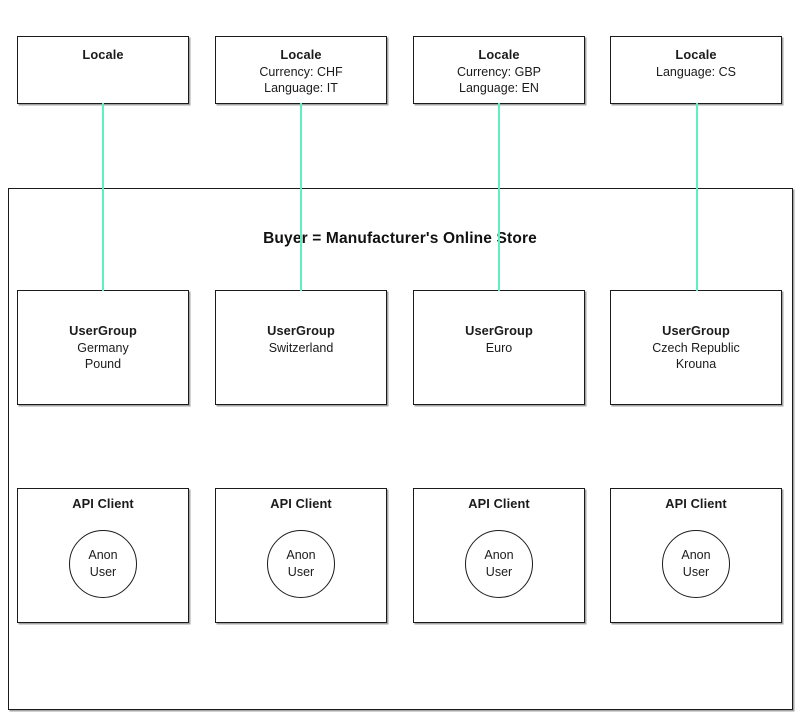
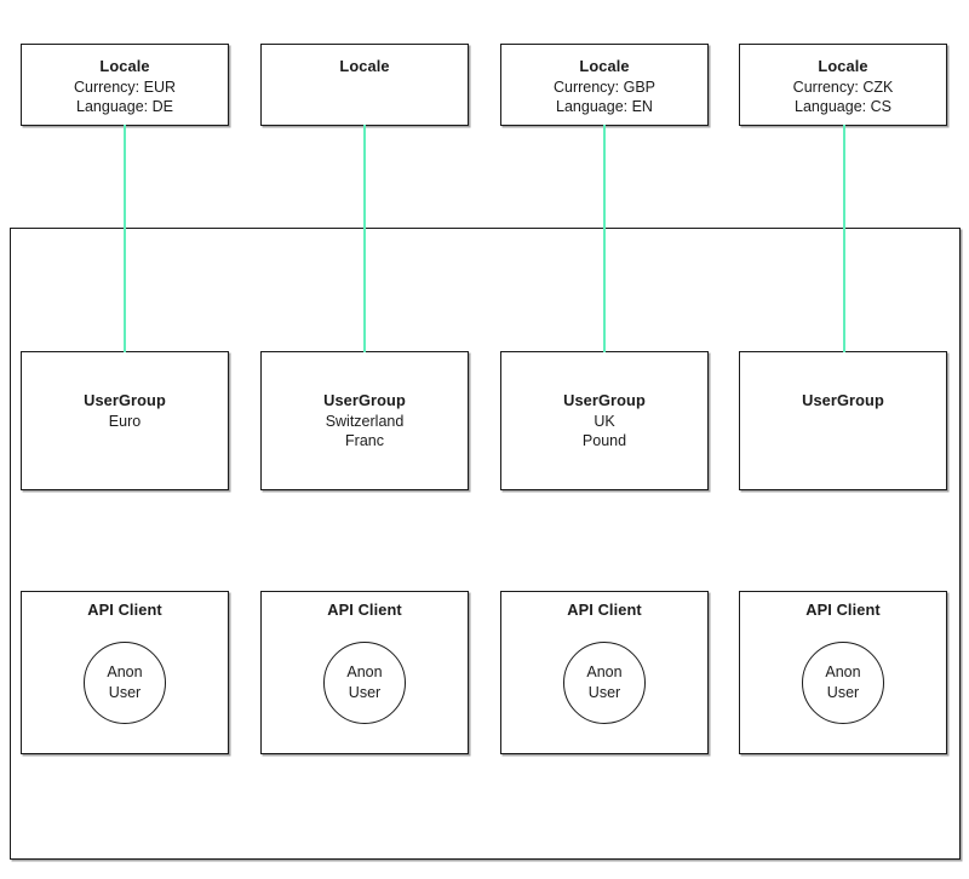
- Buyer = Manufacturer's Online Store
  Locale
+ Currency: EUR
+ Language: DE
  Locale
- Currency: CHF
- Language: IT
  Locale
  Currency: GBP
  Language: EN
  Locale
+ Currency: CZK
  Language: CS
  UserGroup
- Germany
- Pound
+ Euro
  UserGroup
  Switzerland
+ Franc
  UserGroup
+ UK
- Euro
+ Pound
  UserGroup
- Czech Republic
- Krouna
  API Client
  Anon
  User
  API Client
  Anon
  User
  API Client
  Anon
  User
  API Client
  Anon
  User
